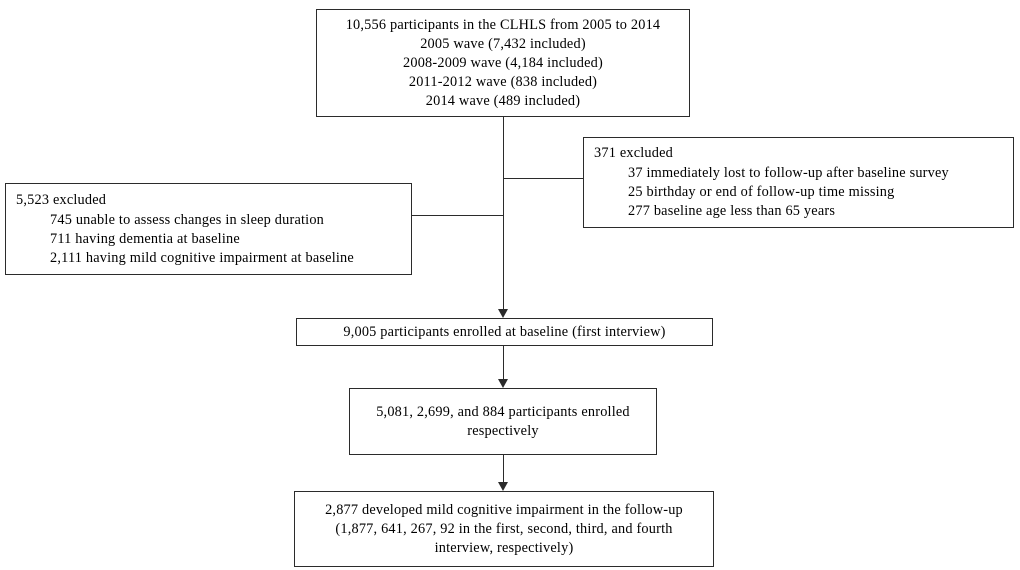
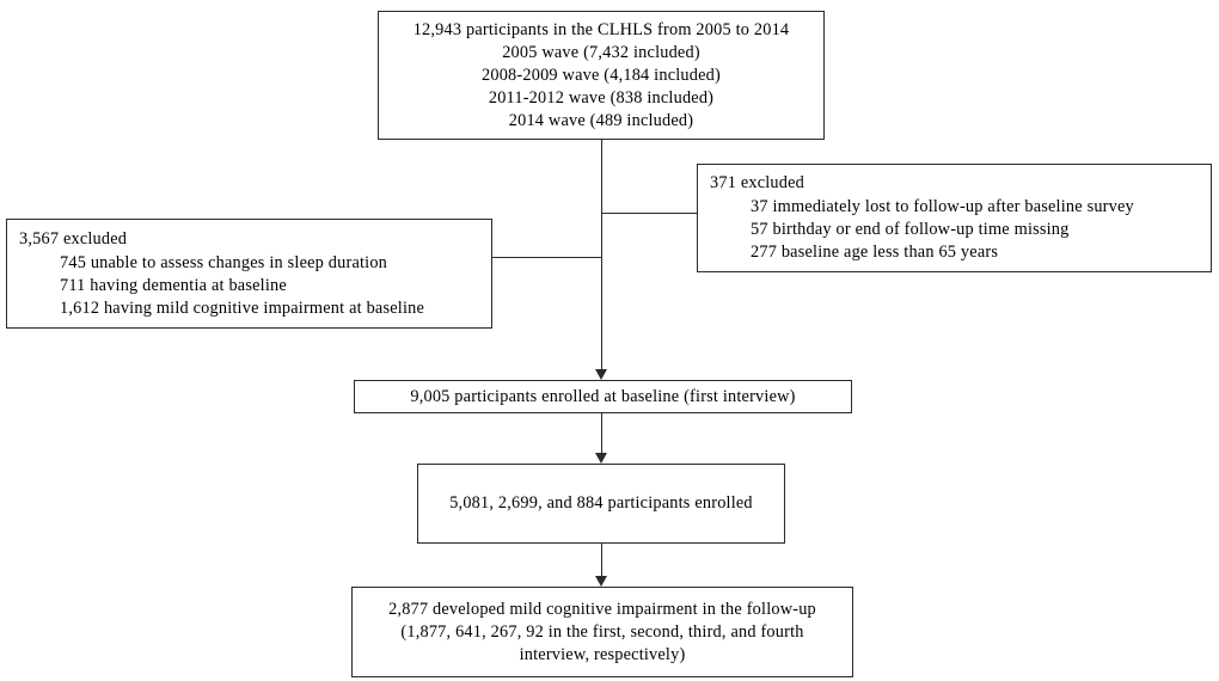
- 10,556 participants in the CLHLS from 2005 to 2014
+ 12,943 participants in the CLHLS from 2005 to 2014
  2005 wave (7,432 included)
  2008-2009 wave (4,184 included)
  2011-2012 wave (838 included)
  2014 wave (489 included)
  371 excluded
  37 immediately lost to follow-up after baseline survey
- 25 birthday or end of follow-up time missing
+ 57 birthday or end of follow-up time missing
  277 baseline age less than 65 years
- 5,523 excluded
+ 3,567 excluded
  745 unable to assess changes in sleep duration
  711 having dementia at baseline
- 2,111 having mild cognitive impairment at baseline
+ 1,612 having mild cognitive impairment at baseline
  9,005 participants enrolled at baseline (first interview)
  5,081, 2,699, and 884 participants enrolled
- respectively
  2,877 developed mild cognitive impairment in the follow-up
  (1,877, 641, 267, 92 in the first, second, third, and fourth
  interview, respectively)
